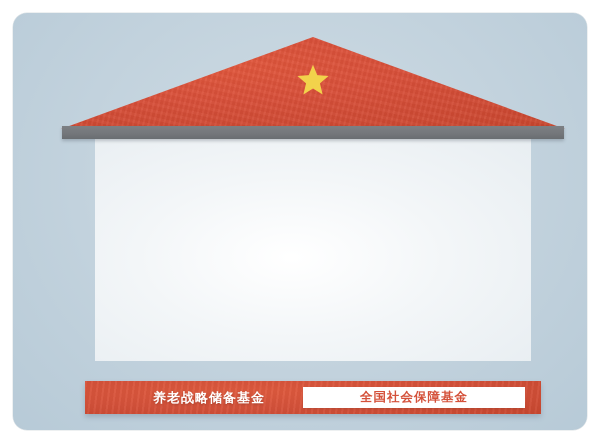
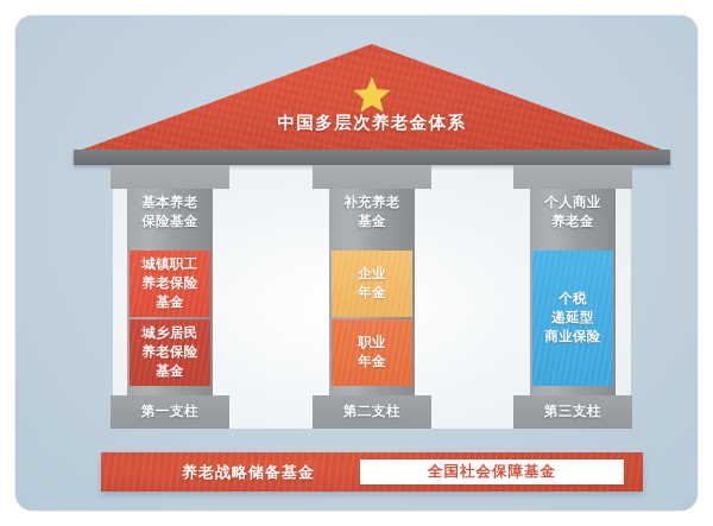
+ 中国多层次养老金体系
+ 基本养老
+ 保险基金
+ 第一支柱
+ 补充养老
+ 基金
+ 第二支柱
+ 个人商业
+ 养老金
+ 第三支柱
  养老战略储备基金
  全国社会保障基金
